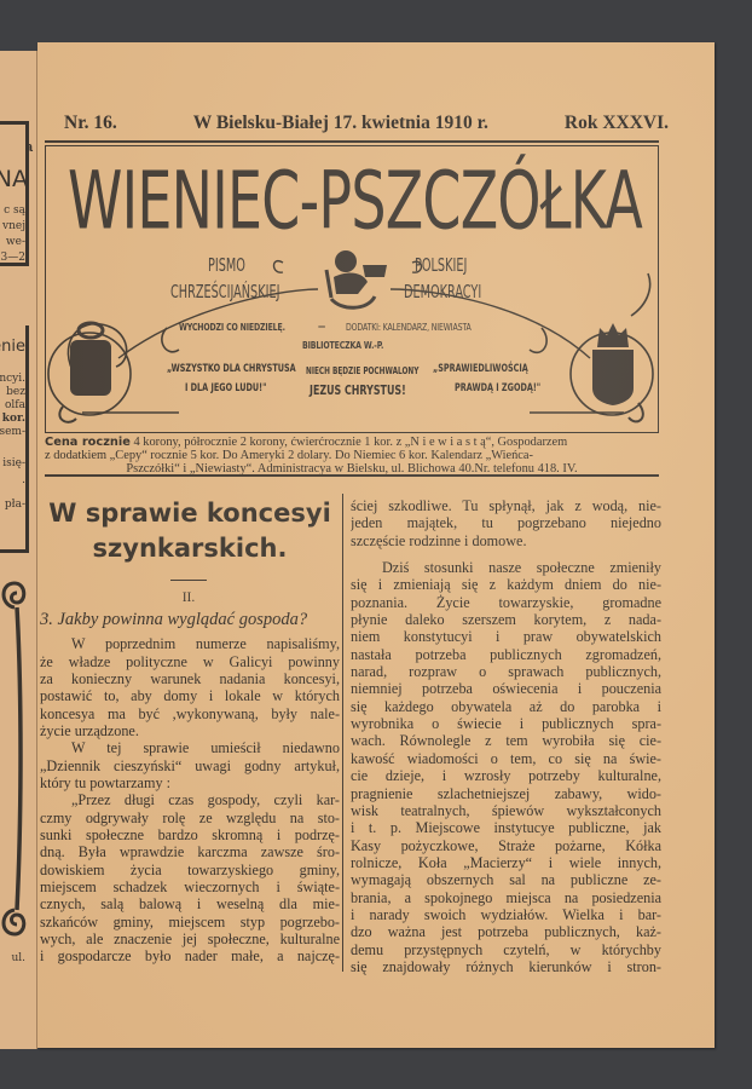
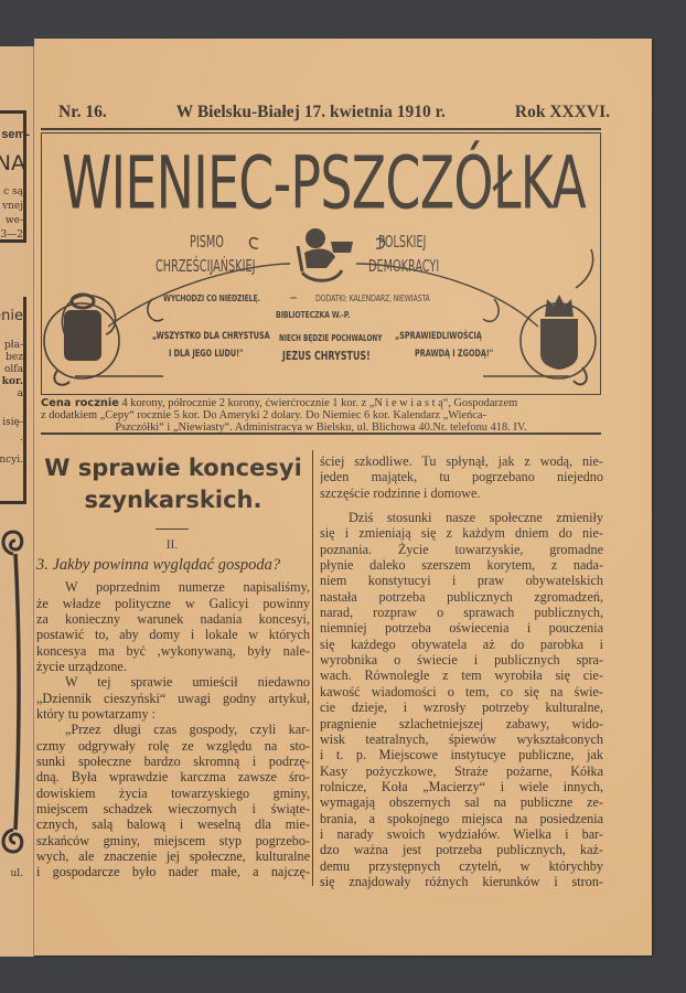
- a
+ sem-
  NA
  c są
  vnej
  we-
  3—2
  nie
- ncyi.
+ pła-
  bez
  olfa
  kor.
- sem-
+ a
  isię-
  .
- pła-
+ ncyi.
  ul.
